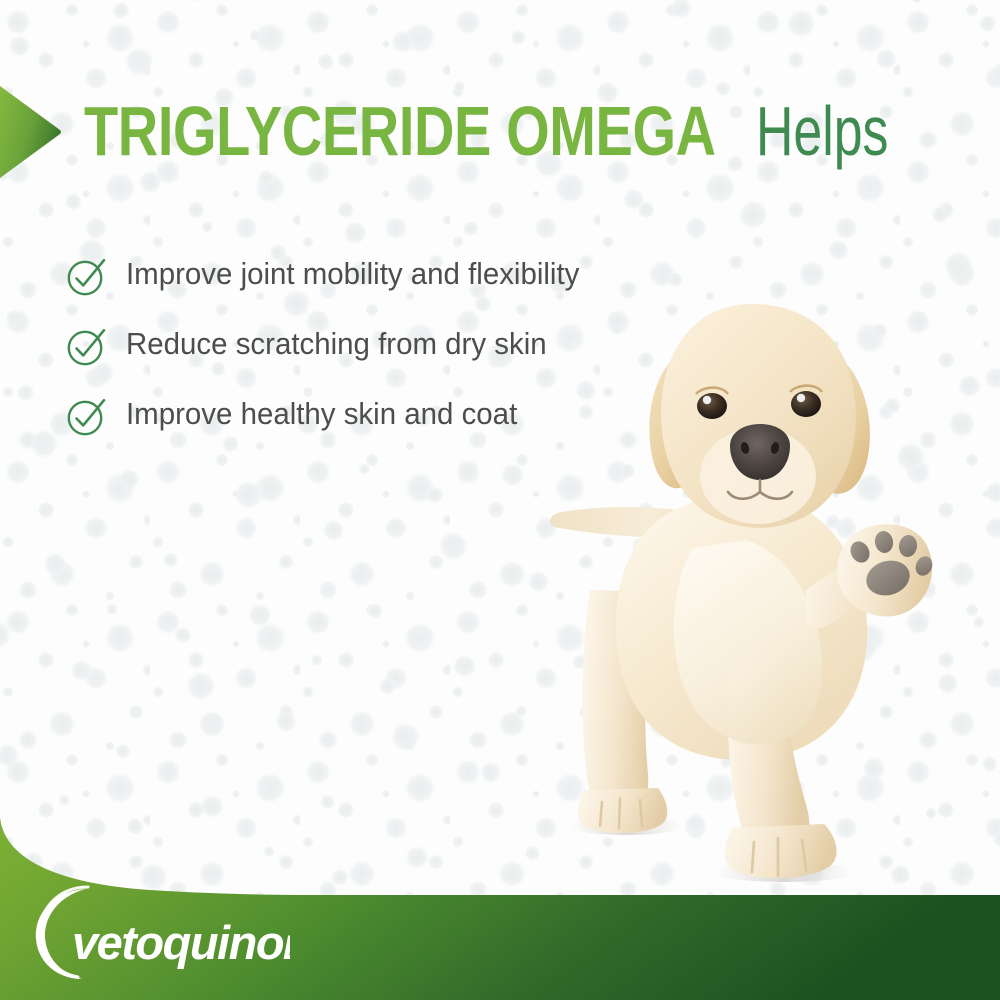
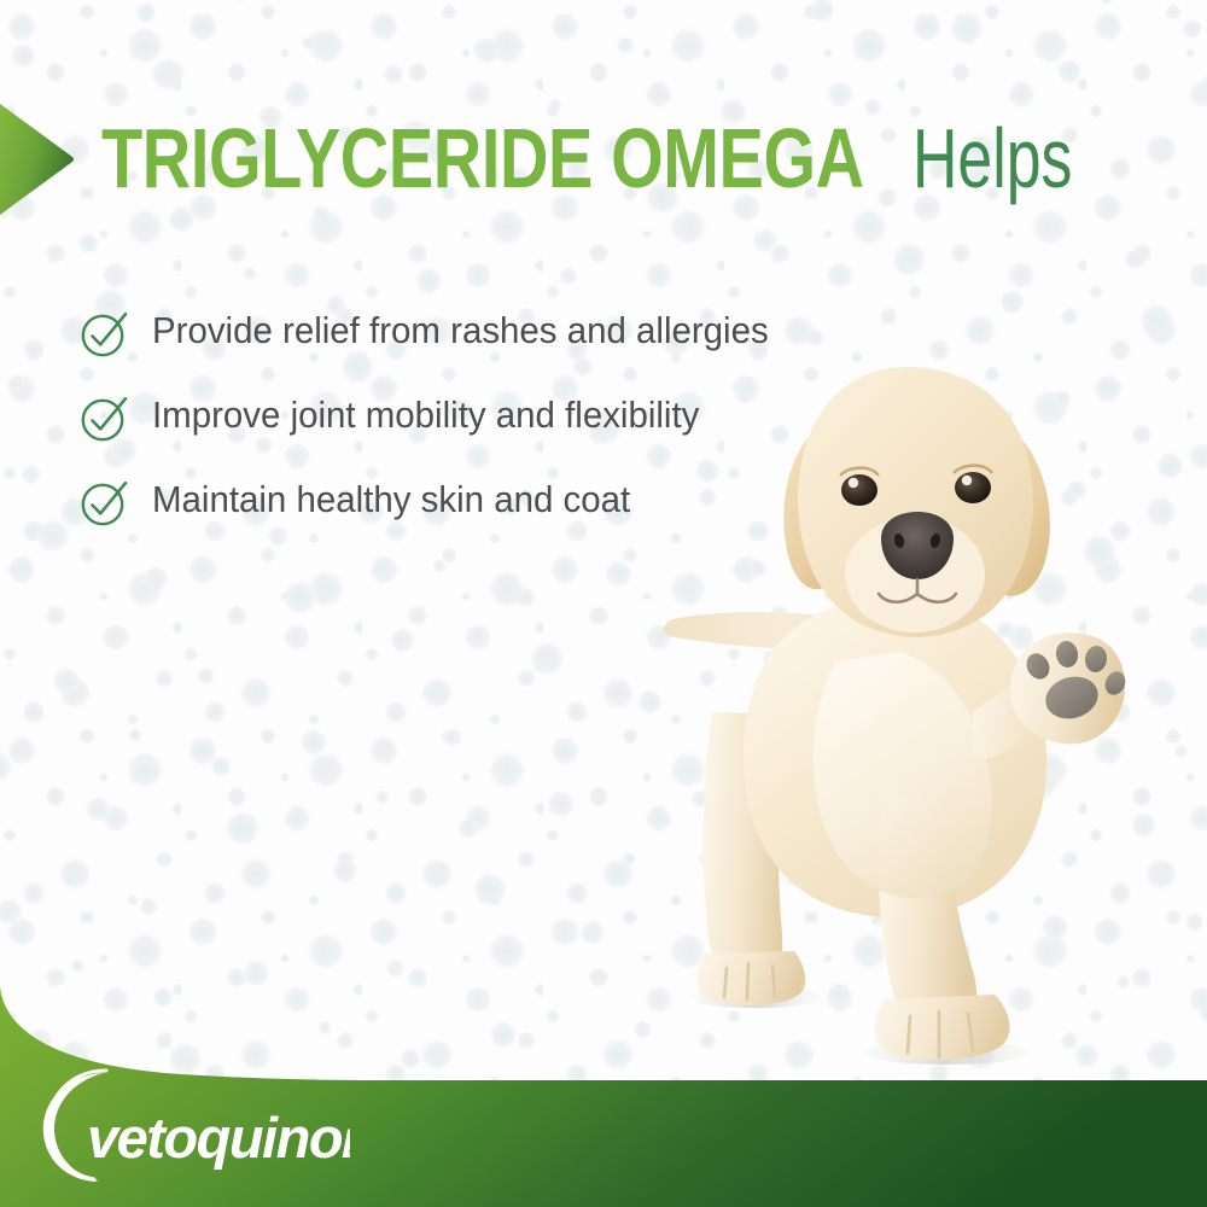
  TRIGLYCERIDE OMEGA
  Helps
+ Provide relief from rashes and allergies
  Improve joint mobility and flexibility
- Reduce scratching from dry skin
- Improve healthy skin and coat
+ Maintain healthy skin and coat
  vetoquino
